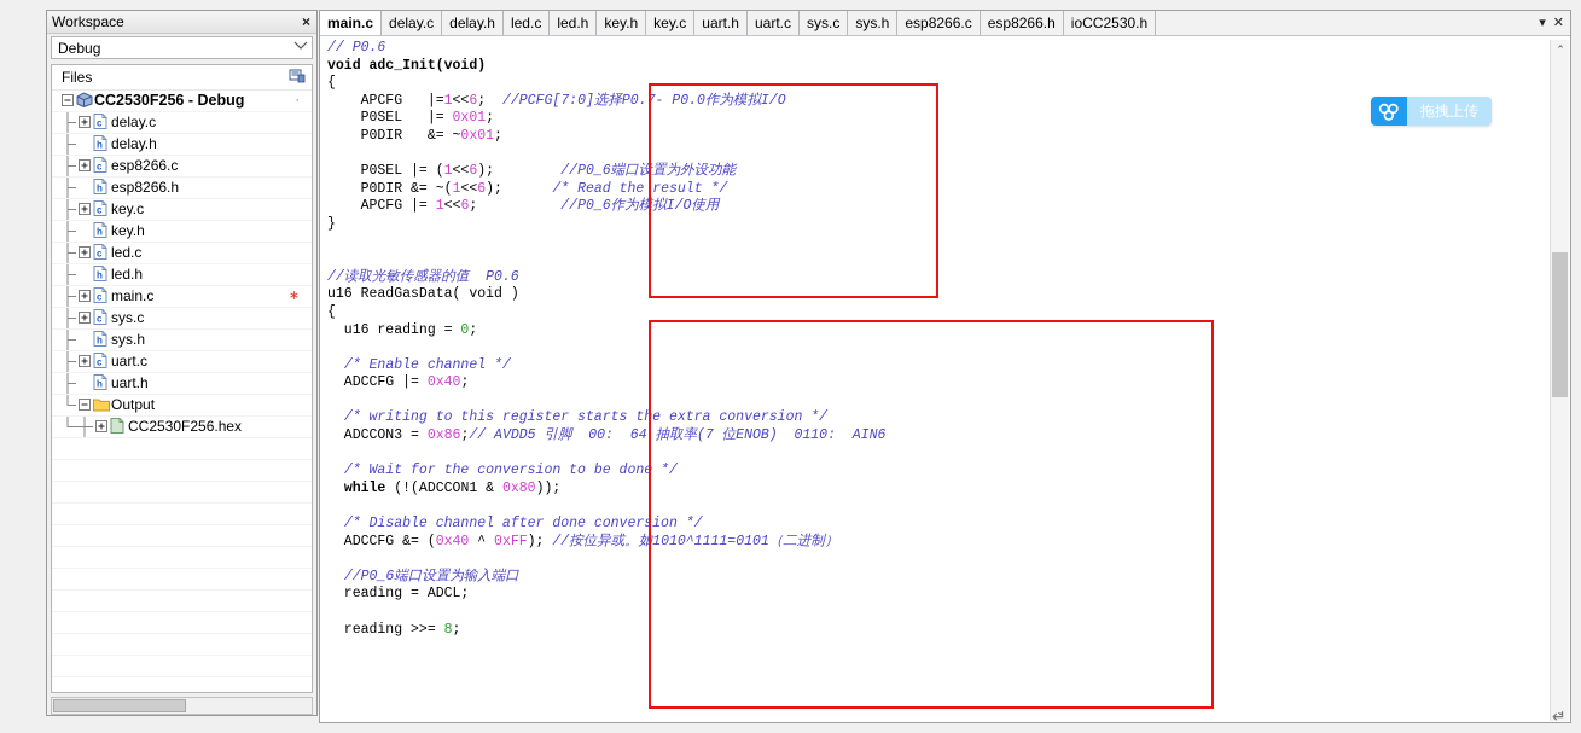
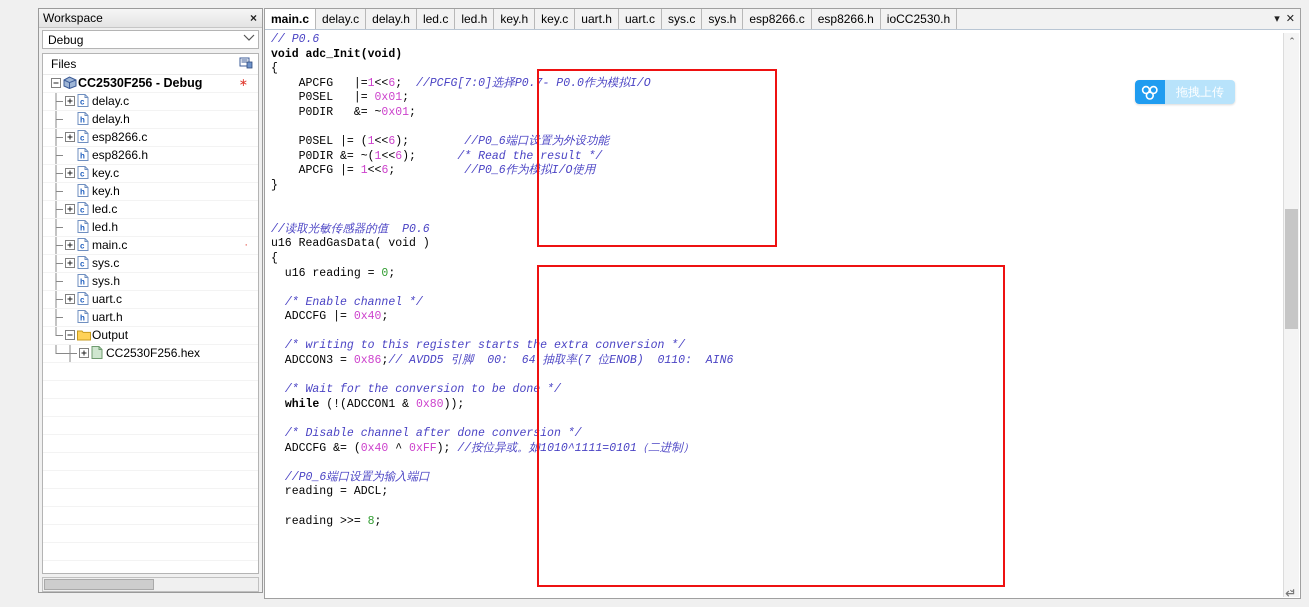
  Workspace
  ×
  Debug
  Files
  CC2530F256 - Debug
- ·
+ ∗
  c
  delay.c
  h
  delay.h
  c
  esp8266.c
  h
  esp8266.h
  c
  key.c
  h
  key.h
  c
  led.c
  h
  led.h
  c
  main.c
- ∗
+ ·
  c
  sys.c
  h
  sys.h
  c
  uart.c
  h
  uart.h
  Output
  CC2530F256.hex
  main.c
  delay.c
  delay.h
  led.c
  led.h
  key.h
  key.c
  uart.h
  uart.c
  sys.c
  sys.h
  esp8266.c
  esp8266.h
  ioCC2530.h
  ▾
  ✕
  // P0.6
  void adc_Init(void)
  {
  APCFG |=1<<6; //PCFG[7:0]选择P0.7- P0.0作为模拟I/O
  P0SEL |= 0x01;
  P0DIR &= ~0x01;
  P0SEL |= (1<<6); //P0_6端口设置为外设功能
  P0DIR &= ~(1<<6); /* Read the result */
  APCFG |= 1<<6; //P0_6作为模拟I/O使用
  }
  //读取光敏传感器的值 P0.6
  u16 ReadGasData( void )
  {
  u16 reading = 0;
  /* Enable channel */
  ADCCFG |= 0x40;
  /* writing to this register starts the extra conversion */
  ADCCON3 = 0x86;// AVDD5 引脚 00: 64 抽取率(7 位ENOB) 0110: AIN6
  /* Wait for the conversion to be done */
  while (!(ADCCON1 & 0x80));
  /* Disable channel after done conversion */
  ADCCFG &= (0x40 ^ 0xFF); //按位异或。如1010^1111=0101（二进制）
  //P0_6端口设置为输入端口
  reading = ADCL;
  reading >>= 8;
  ⌃
  ⌄
  拖拽上传
  ↵
